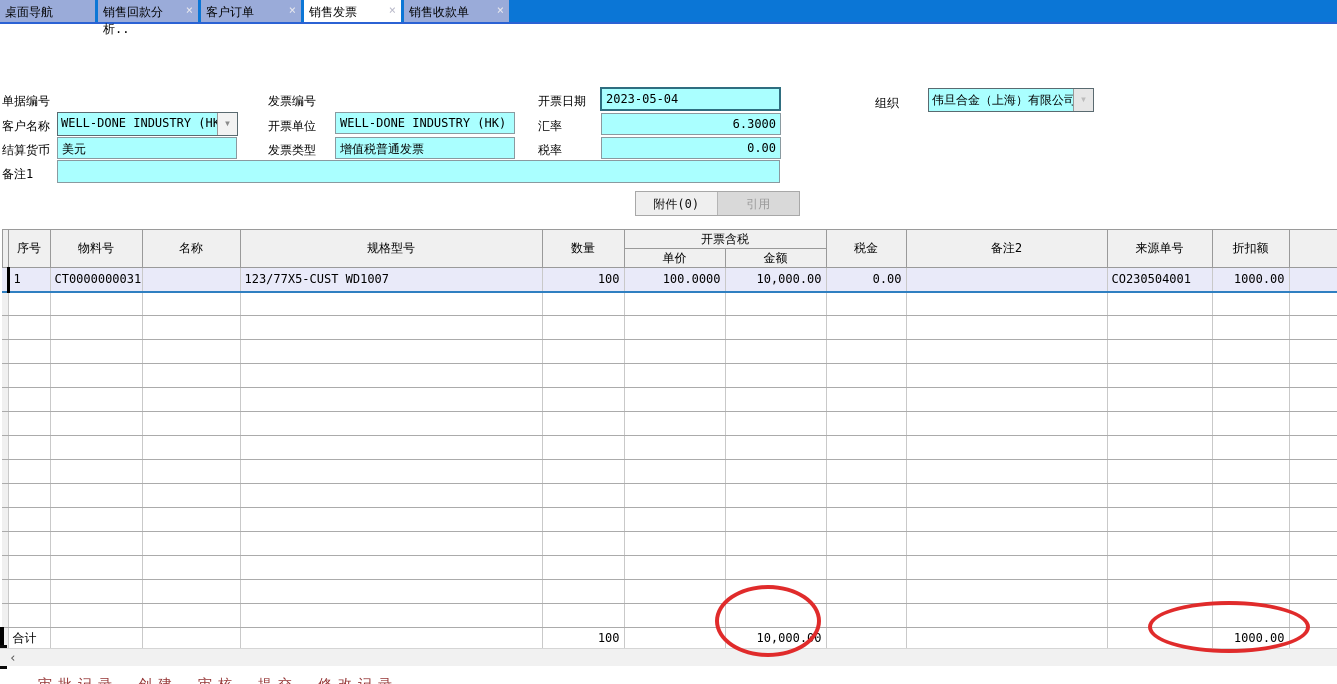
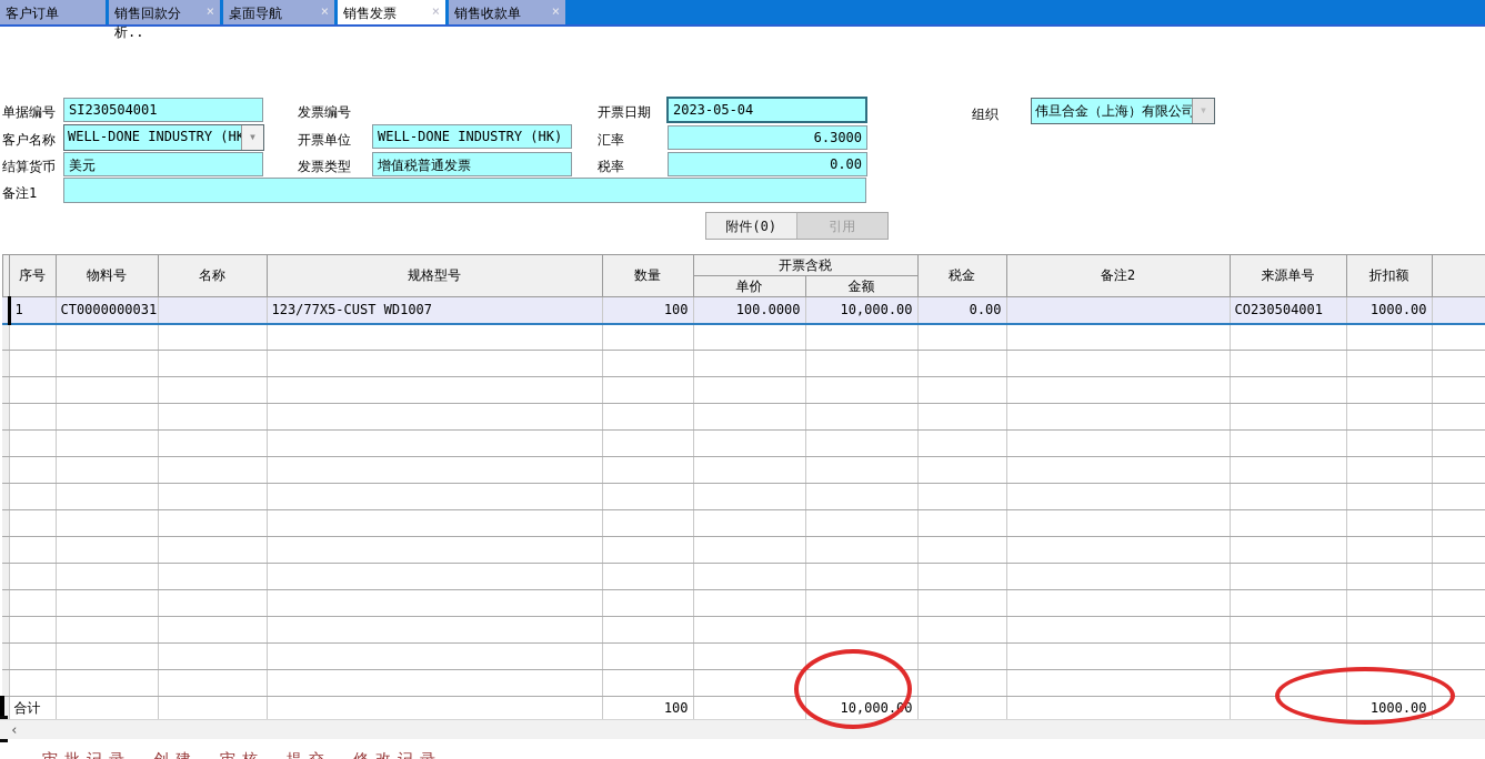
- 桌面导航
+ 客户订单
  销售回款分析..
  ×
- 客户订单
+ 桌面导航
  ×
  销售发票
  ×
  销售收款单
  ×
  单据编号
+ SI230504001
  客户名称
  WELL-DONE INDUSTRY (H
  ▾
  结算货币
  美元
  备注1
  发票编号
  开票单位
  WELL-DONE INDUSTRY (HK)
  发票类型
  增值税普通发票
  开票日期
  2023-05-04
  汇率
  6.3000
  税率
  0.00
  组织
  伟旦合金（上海）有限公司
  ▾
  附件(0)
  引用
  	序号	物料号	名称	规格型号	数量	开票含税	税金	备注2	来源单号	折扣额
  单价	金额
  	1	CT0000000031		123/77X5-CUST WD1007	100	100.0000	10,000.00	0.00		CO230504001	1000.00
  	合计				100		10,000.00				1000.00
  ‹
